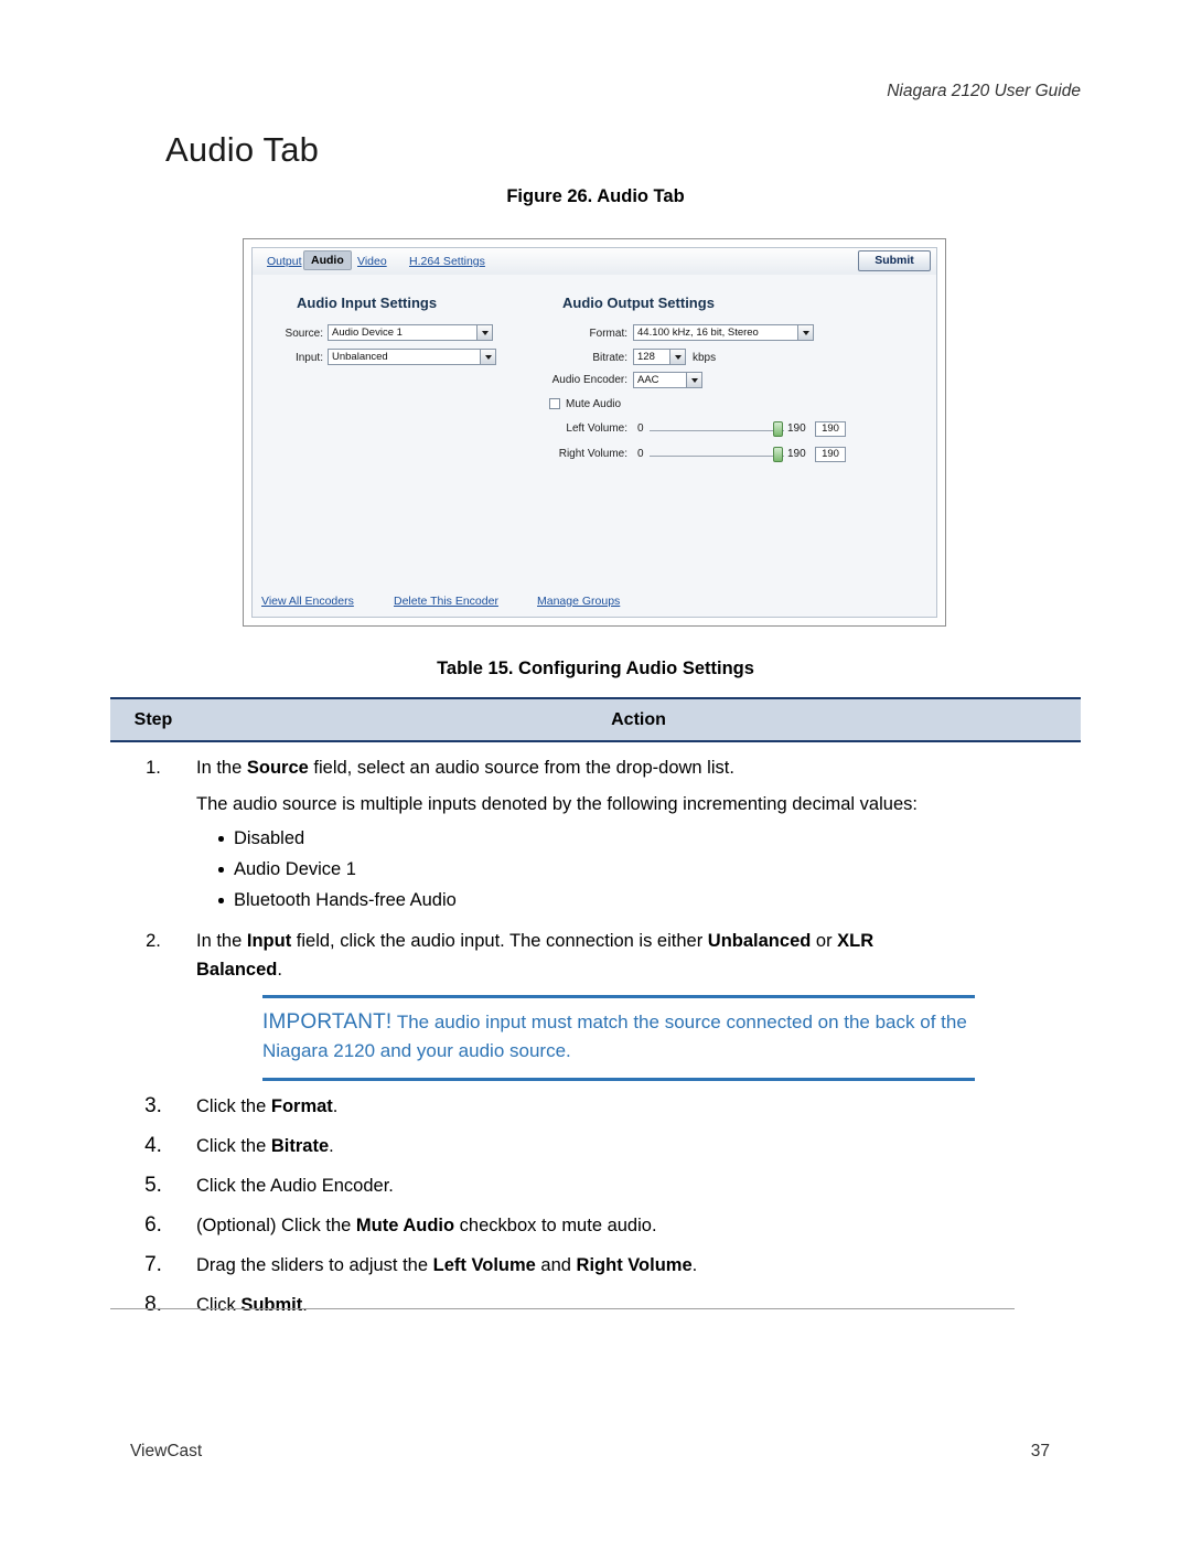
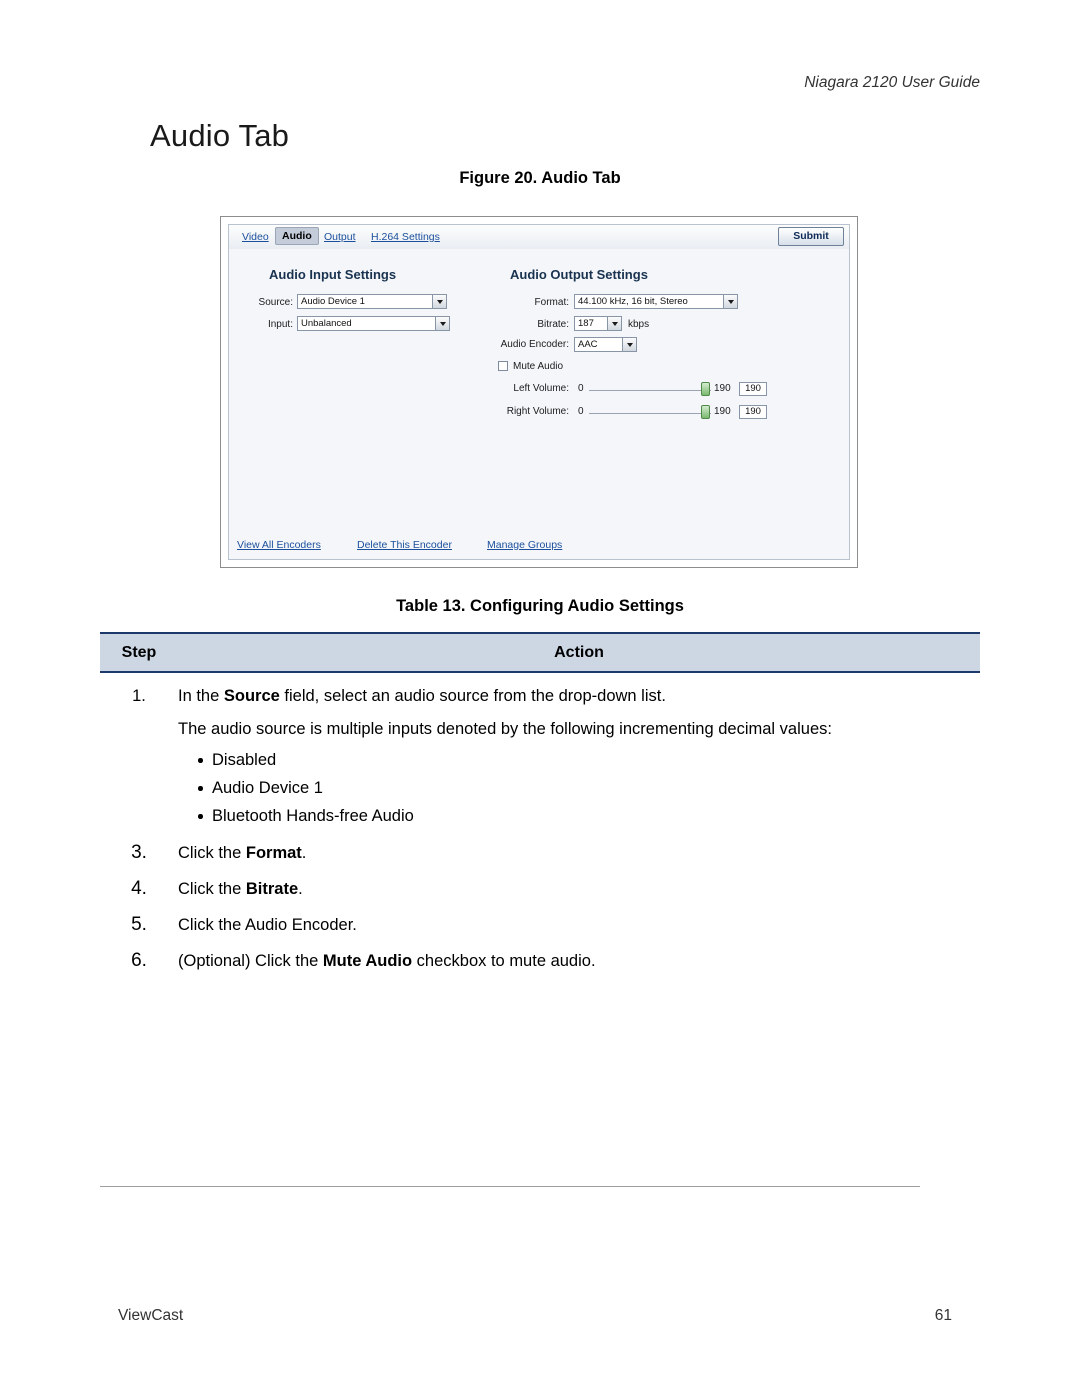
  Niagara 2120 User Guide
  Audio Tab
- Figure 26. Audio Tab
+ Figure 20. Audio Tab
- Output
+ Video
  Audio
- Video
+ Output
  H.264 Settings
  Submit
  Audio Input Settings
  Source:
  Audio Device 1
  Input:
  Unbalanced
  Audio Output Settings
  Format:
  44.100 kHz, 16 bit, Stereo
  Bitrate:
- 128
+ 187
  kbps
  Audio Encoder:
  AAC
  Mute Audio
  Left Volume:
  0
  190
  190
  Right Volume:
  0
  190
  190
  View All Encoders
  Delete This Encoder
  Manage Groups
- Table 15. Configuring Audio Settings
+ Table 13. Configuring Audio Settings
  Step
  Action
  1.
  In the Source field, select an audio source from the drop-down list.
  The audio source is multiple inputs denoted by the following incrementing decimal values:
  Disabled
  Audio Device 1
  Bluetooth Hands-free Audio
- 2.
- In the Input field, click the audio input. The connection is either Unbalanced or XLR Balanced.
- IMPORTANT! The audio input must match the source connected on the back of the Niagara 2120 and your audio source.
  3.
  Click the Format.
  4.
  Click the Bitrate.
  5.
  Click the Audio Encoder.
  6.
  (Optional) Click the Mute Audio checkbox to mute audio.
- 7.
- Drag the sliders to adjust the Left Volume and Right Volume.
- 8.
- Click Submit.
  ViewCast
- 37
+ 61
